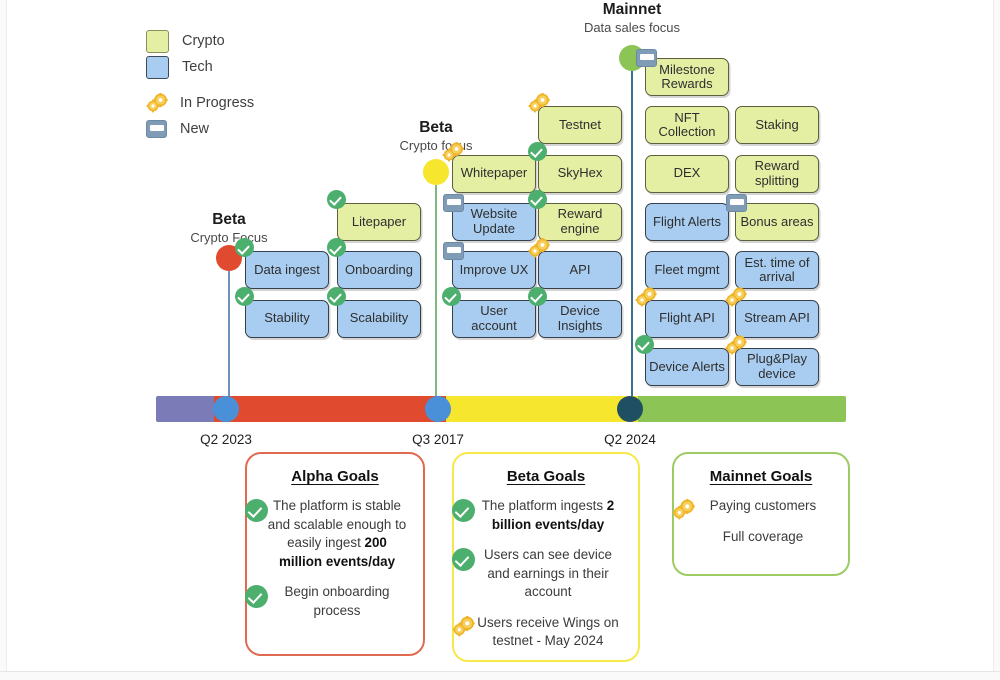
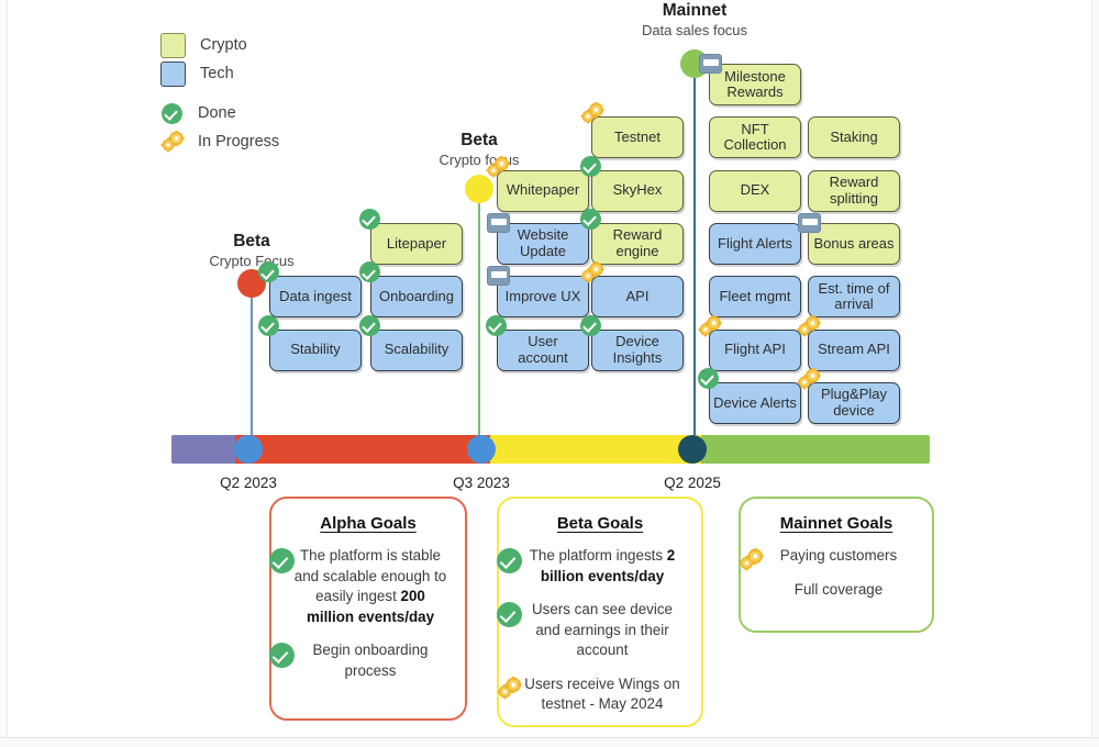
  Crypto
  Tech
+ Done
  In Progress
- New
  Beta
  Crypto Fcus
  Beta
  Crypto fous
  Mainnet
  Data sales focus
  Litepaper
  Data ingest
  Onboarding
  Stability
  Scalability
  Testnet
  Whitepaper
  SkyHex
  Website Update
  Reward engine
  Improve UX
  API
  User account
  Device Insights
  Milestone Rewards
  NFT Collection
  Staking
  DEX
  Reward splitting
  Flight Alerts
  Bonus areas
  Fleet mgmt
  Est. time of arrival
  Flight API
  Stream API
  Device Alerts
  Plug&Play device
  Q2 2023
- Q3 2017
+ Q3 2023
- Q2 2024
+ Q2 2025
  Alpha Goals
  The platform is stable and scalable enough to easily ingest 200 million events/day
  Begin onboarding process
  Beta Goals
  The platform ingests 2 billion events/day
  Users can see device and earnings in their account
  Users receive Wings on testnet - May 2024
  Mainnet Goals
  Paying customers
  Full coverage
